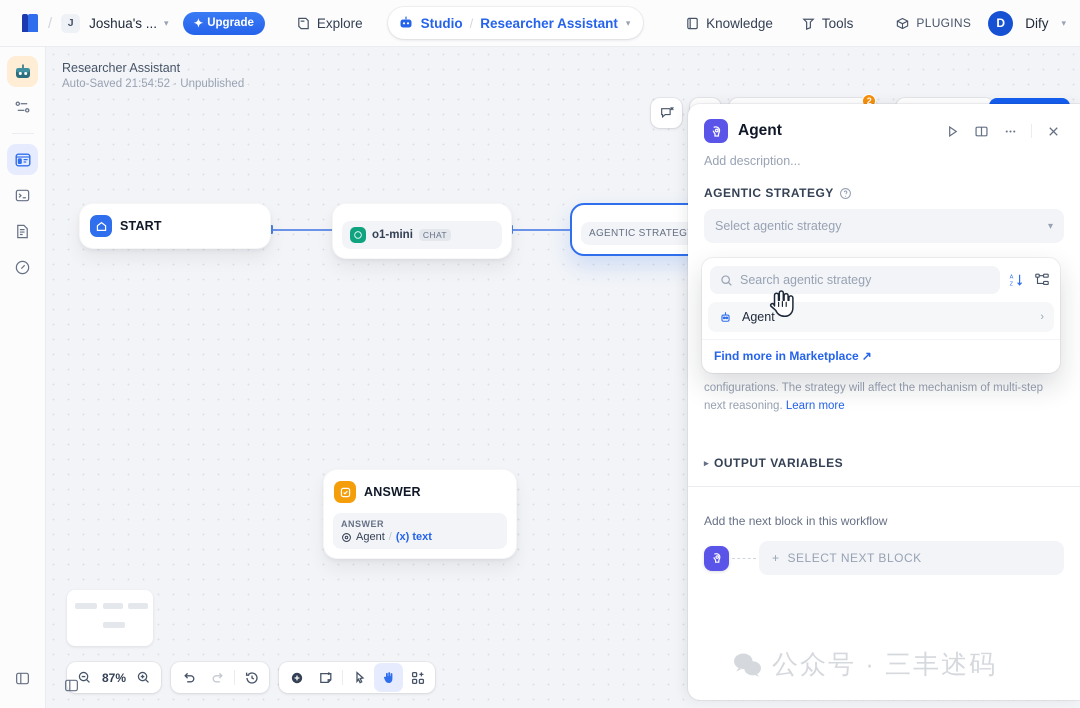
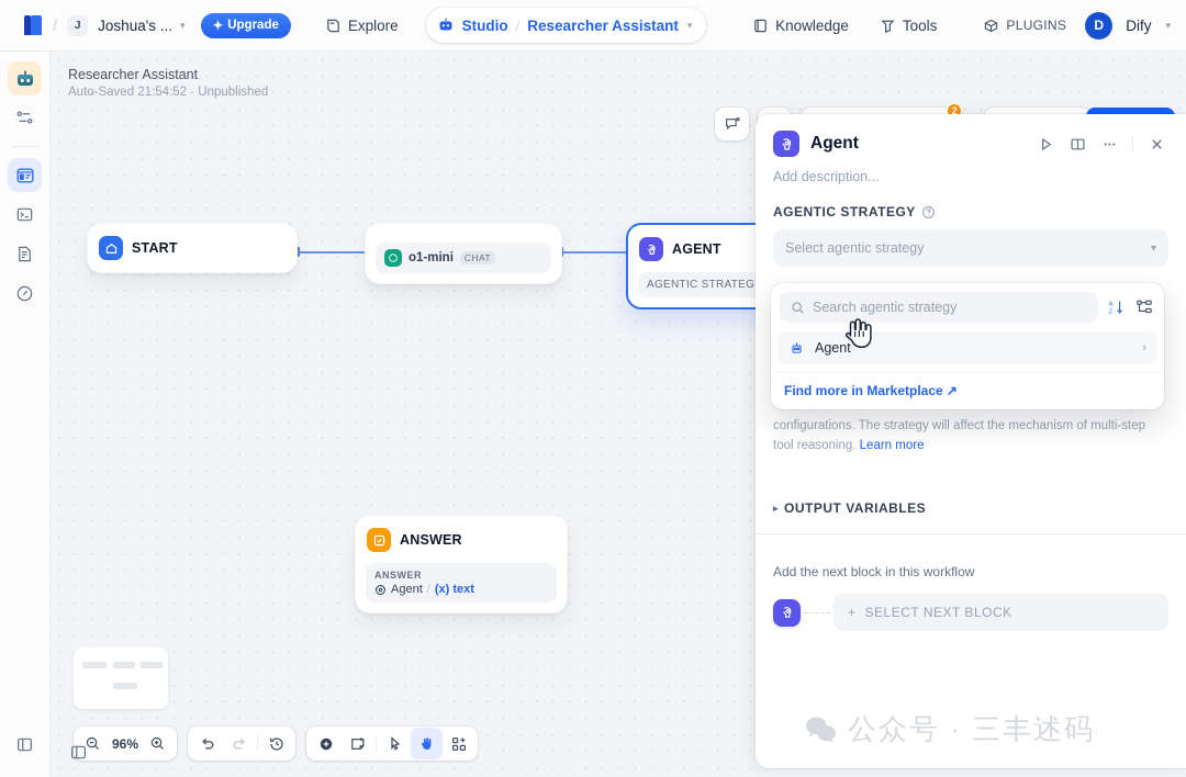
  /
  J
  Joshua's ...
  ▾
  ✦
  Upgrade
  Explore
  Studio
  /
  Researcher Assistant
  ▾
  Knowledge
  Tools
  PLUGINS
  D
  Dify
  ▾
  Researcher Assistant
  Auto-Saved 21:54:52 · Unpublished
  2
  START
  o1-mini
  CHAT
+ AGENT
  AGENTIC STRATEG
  ANSWER
  ANSWER
  Agent
  /
  (x) text
- 87%
+ 96%
  Agent
  Add description...
  AGENTIC STRATEGY
  Select agentic strategy
  ▾
- configurations. The strategy will affect the mechanism of multi-step next reasoning. Learn more
+ configurations. The strategy will affect the mechanism of multi-step tool reasoning. Learn more
  ▸
  OUTPUT VARIABLES
  Add the next block in this workflow
  +
  SELECT NEXT BLOCK
  公众号 · 三丰述码
  Search agentic strategy
  Agent
  ›
  Find more in Marketplace
  ↗
